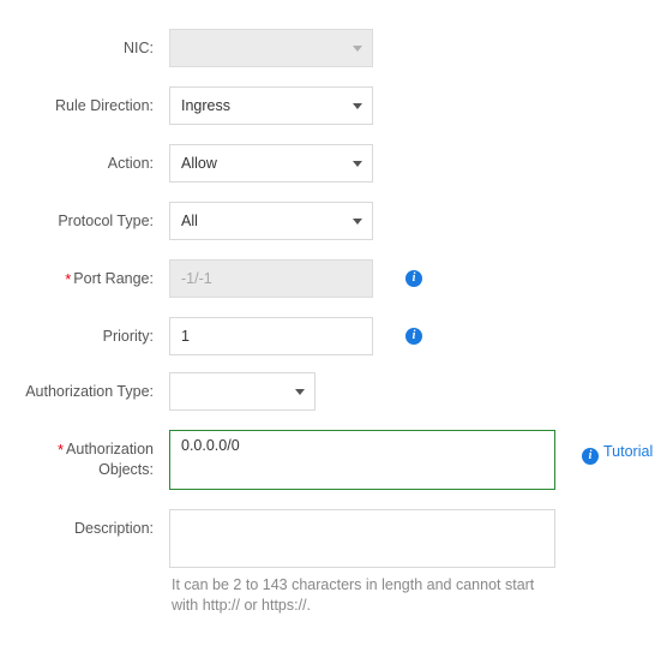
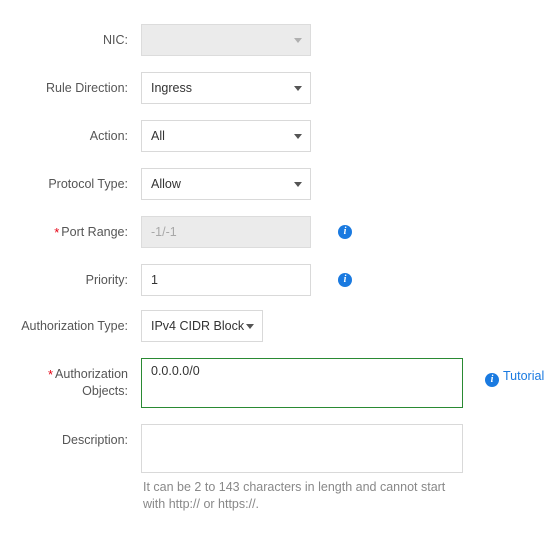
  NIC:
  Rule Direction:
  Ingress
  Action:
- Allow
+ All
  Protocol Type:
- All
+ Allow
  * Port Range:
  -1/-1
  i
  Priority:
  1
  i
  Authorization Type:
+ IPv4 CIDR Block
  * Authorization
  Objects:
  0.0.0.0/0
  i Tutorial
  Description:
  It can be 2 to 143 characters in length and cannot start with http:// or https://.
